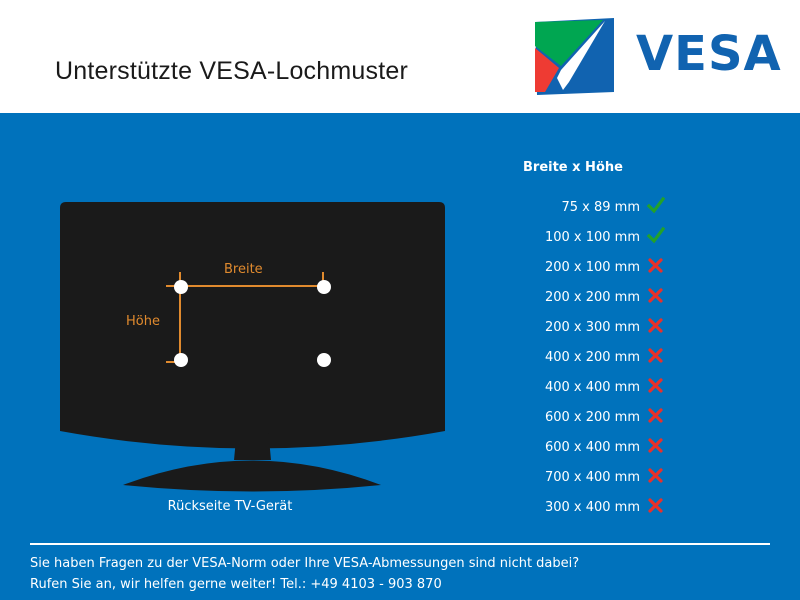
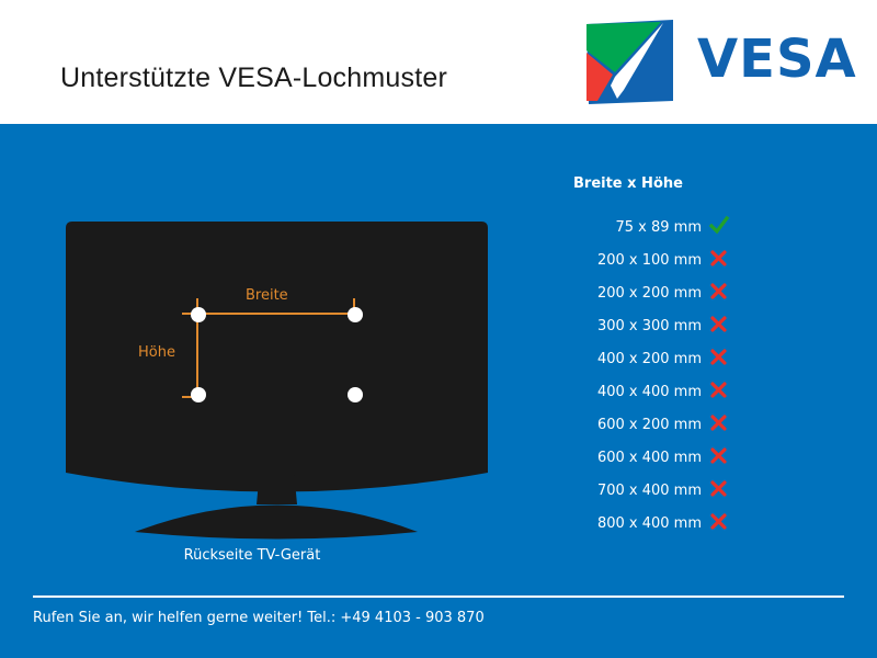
  Unterstützte VESA-Lochmuster
  VESA
  Breite
  Höhe
  Rückseite TV-Gerät
  Breite x Höhe
  75 x 89 mm
- 100 x 100 mm
  200 x 100 mm
  200 x 200 mm
- 200 x 300 mm
+ 300 x 300 mm
  400 x 200 mm
  400 x 400 mm
  600 x 200 mm
  600 x 400 mm
  700 x 400 mm
- 300 x 400 mm
+ 800 x 400 mm
- Sie haben Fragen zu der VESA-Norm oder Ihre VESA-Abmessungen sind nicht dabei?
  Rufen Sie an, wir helfen gerne weiter! Tel.: +49 4103 - 903 870
